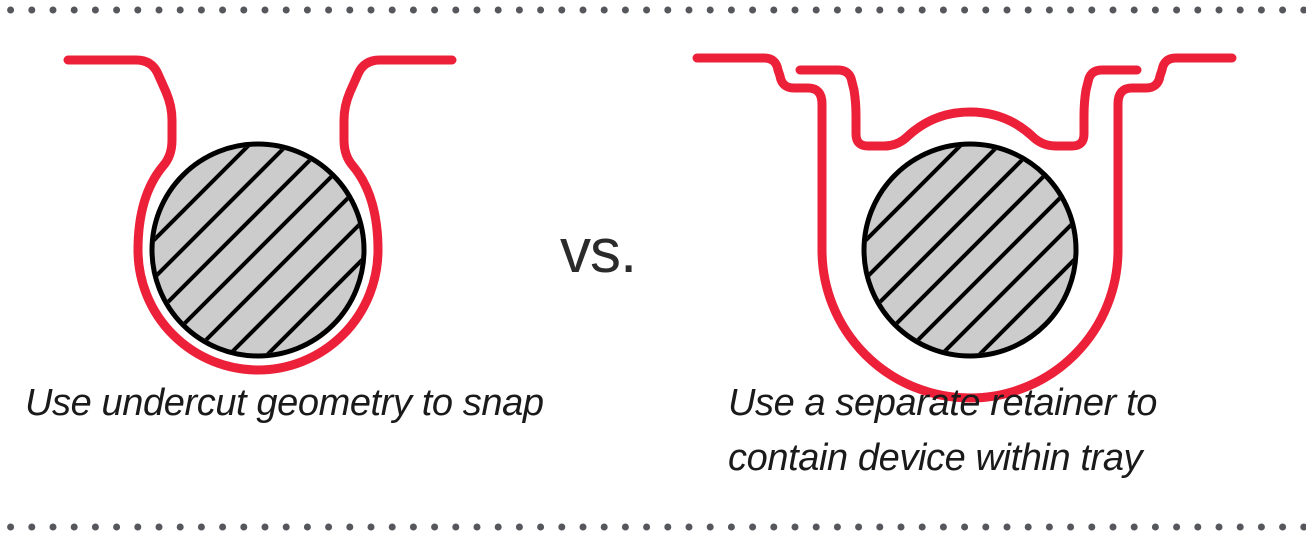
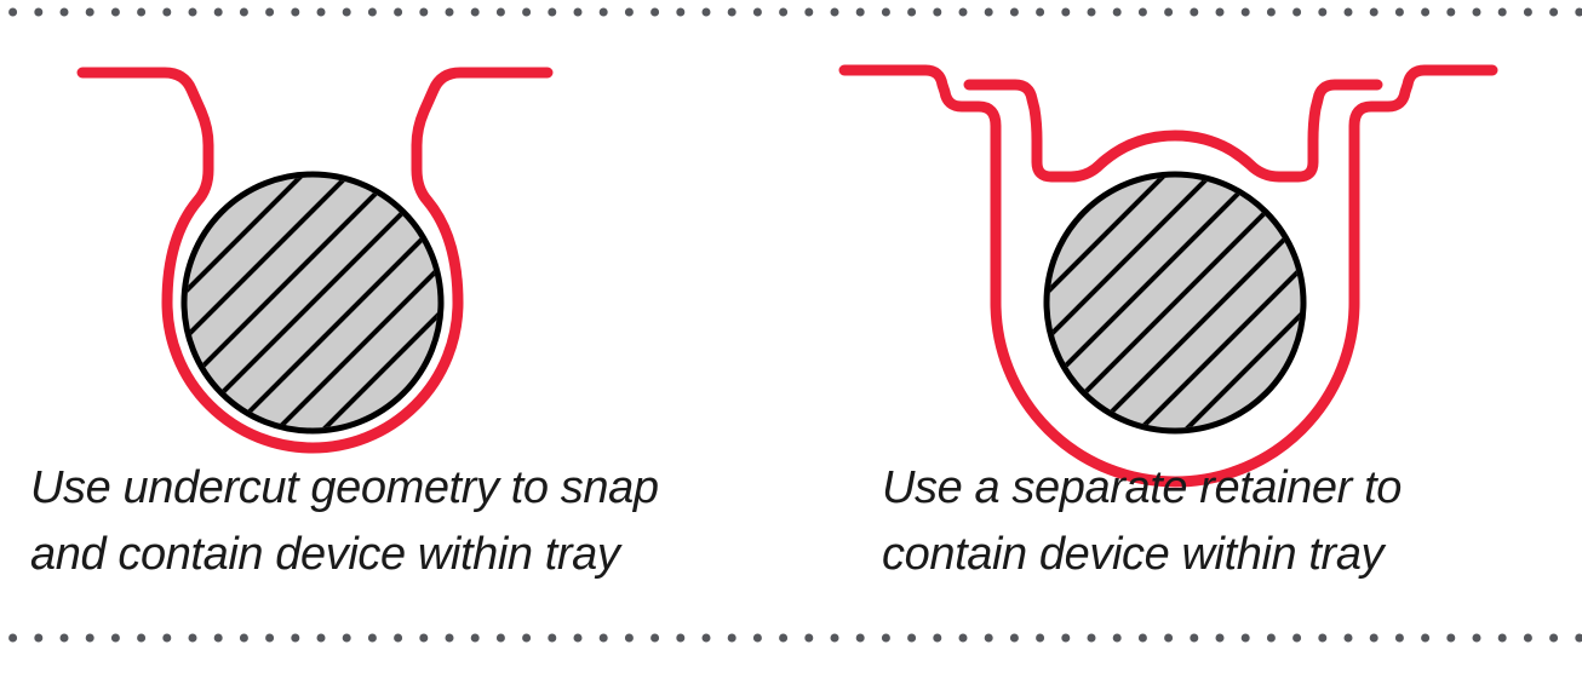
- vs.
  Use undercut geometry to snap
+ and contain device within tray
  Use a separate retainer to
  contain device within tray
